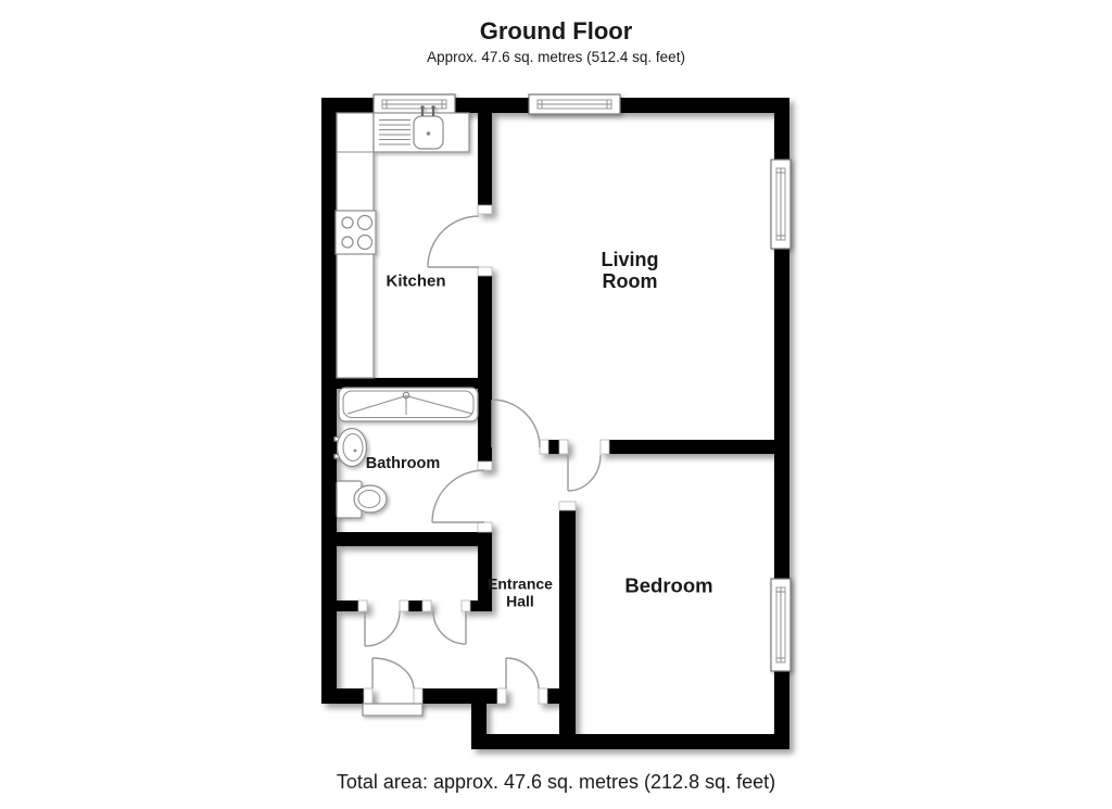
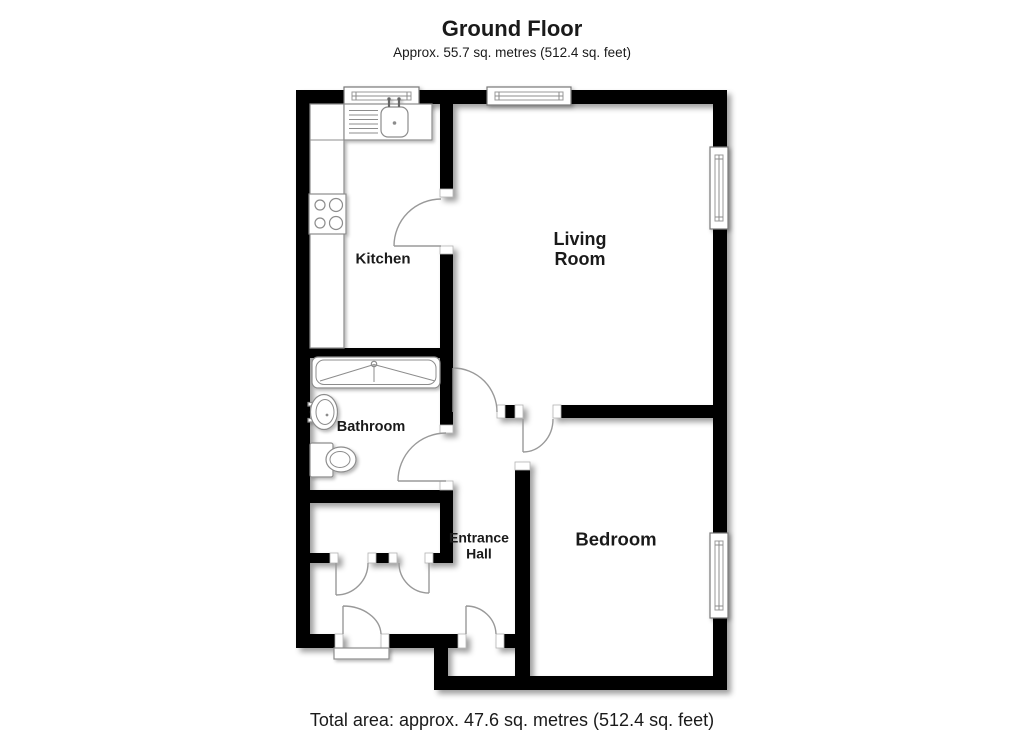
  Ground Floor
- Approx. 47.6 sq. metres (512.4 sq. feet)
+ Approx. 55.7 sq. metres (512.4 sq. feet)
  Kitchen
  Living
  Room
  Bathroom
  Entrance
  Hall
  Bedroom
- Total area: approx. 47.6 sq. metres (212.8 sq. feet)
+ Total area: approx. 47.6 sq. metres (512.4 sq. feet)
